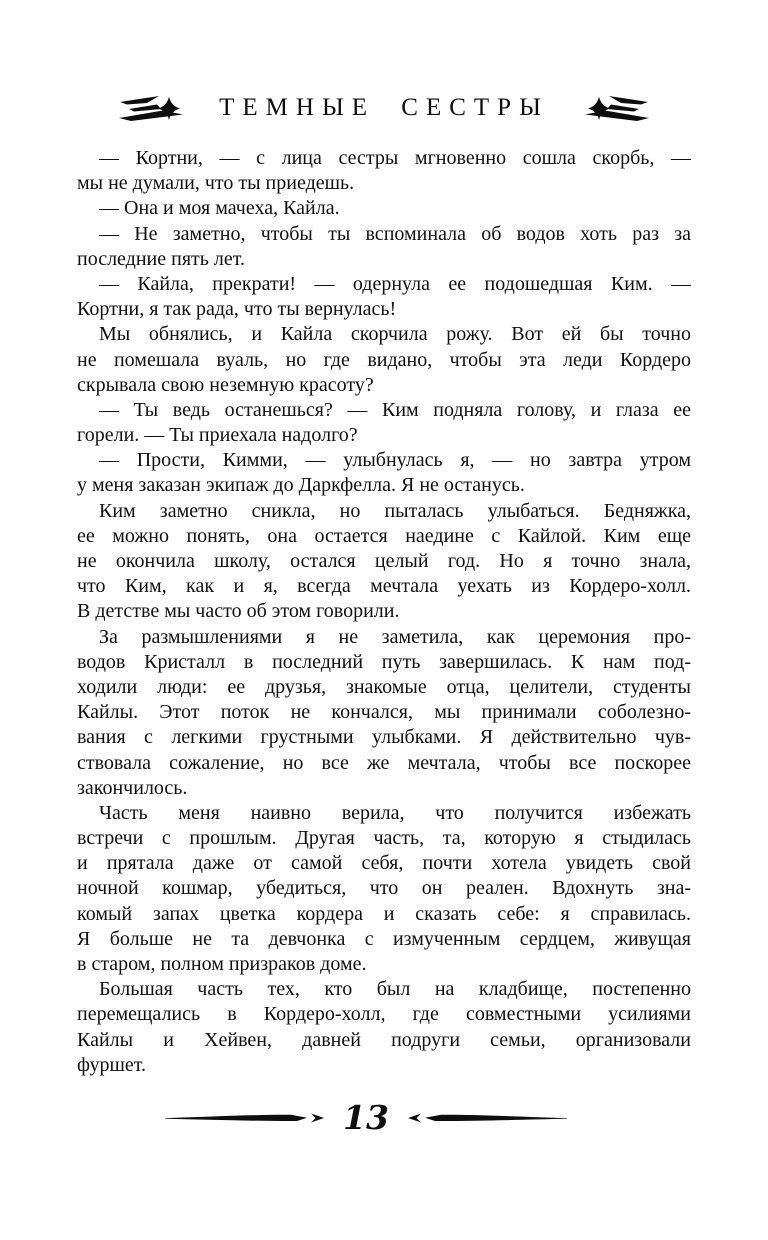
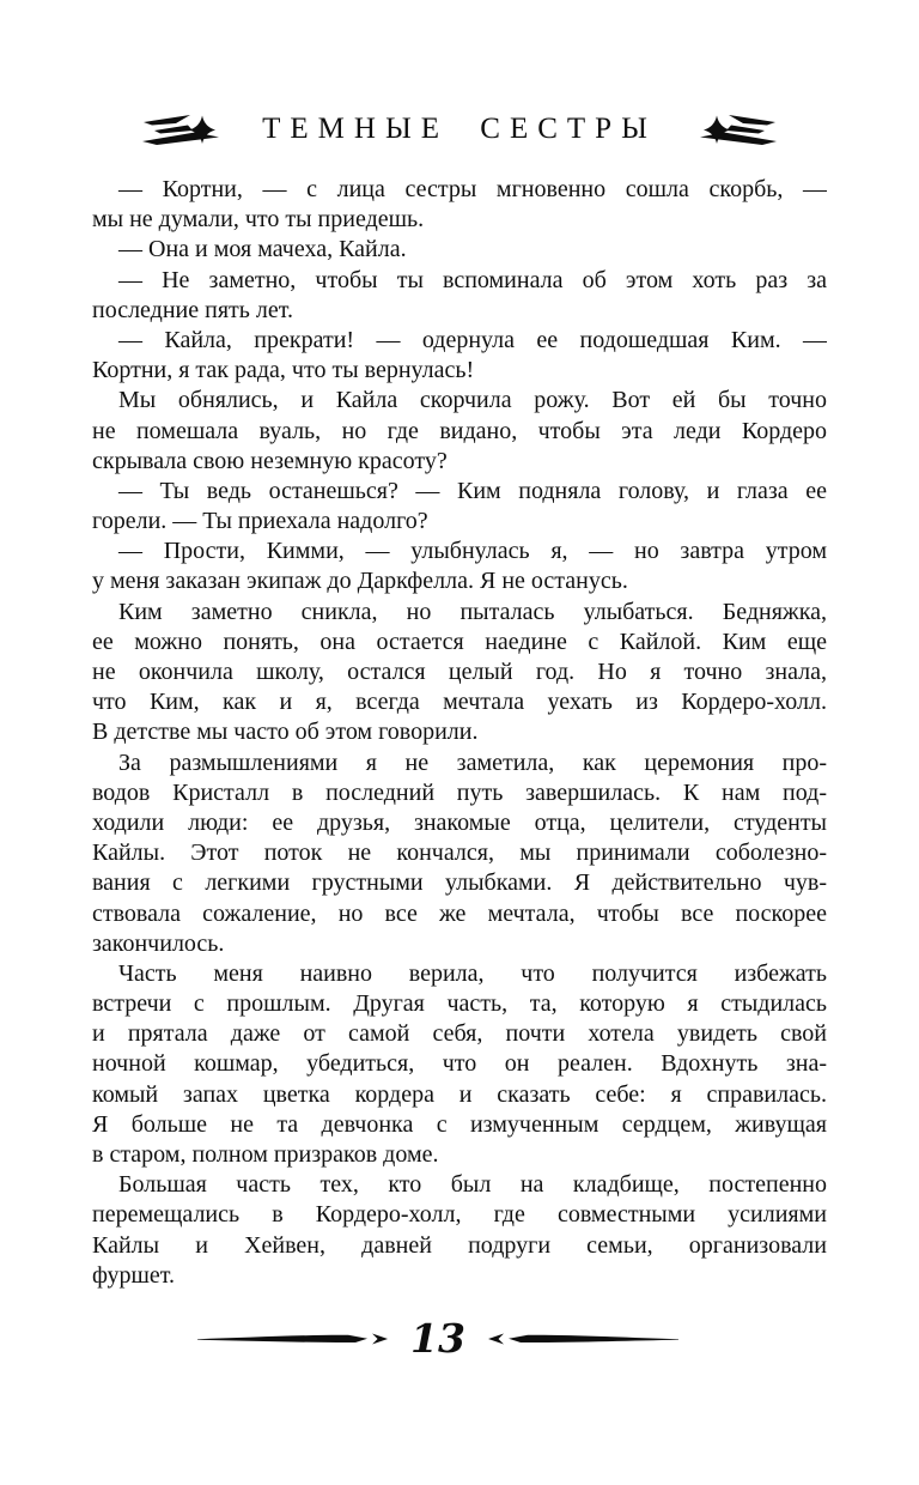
  ТЕМНЫЕ СЕСТРЫ
  — Кортни, — с лица сестры мгновенно сошла скорбь, —
  мы не думали, что ты приедешь.
  — Она и моя мачеха, Кайла.
- — Не заметно, чтобы ты вспоминала об водов хоть раз за
+ — Не заметно, чтобы ты вспоминала об этом хоть раз за
  последние пять лет.
  — Кайла, прекрати! — одернула ее подошедшая Ким. —
  Кортни, я так рада, что ты вернулась!
  Мы обнялись, и Кайла скорчила рожу. Вот ей бы точно
  не помешала вуаль, но где видано, чтобы эта леди Кордеро
  скрывала свою неземную красоту?
  — Ты ведь останешься? — Ким подняла голову, и глаза ее
  горели. — Ты приехала надолго?
  — Прости, Кимми, — улыбнулась я, — но завтра утром
  у меня заказан экипаж до Даркфелла. Я не останусь.
  Ким заметно сникла, но пыталась улыбаться. Бедняжка,
  ее можно понять, она остается наедине с Кайлой. Ким еще
  не окончила школу, остался целый год. Но я точно знала,
  что Ким, как и я, всегда мечтала уехать из Кордеро-холл.
  В детстве мы часто об этом говорили.
  За размышлениями я не заметила, как церемония про-
  водов Кристалл в последний путь завершилась. К нам под-
  ходили люди: ее друзья, знакомые отца, целители, студенты
  Кайлы. Этот поток не кончался, мы принимали соболезно-
  вания с легкими грустными улыбками. Я действительно чув-
  ствовала сожаление, но все же мечтала, чтобы все поскорее
  закончилось.
  Часть меня наивно верила, что получится избежать
  встречи с прошлым. Другая часть, та, которую я стыдилась
  и прятала даже от самой себя, почти хотела увидеть свой
  ночной кошмар, убедиться, что он реален. Вдохнуть зна-
  комый запах цветка кордера и сказать себе: я справилась.
  Я больше не та девчонка с измученным сердцем, живущая
  в старом, полном призраков доме.
  Большая часть тех, кто был на кладбище, постепенно
  перемещались в Кордеро-холл, где совместными усилиями
  Кайлы и Хейвен, давней подруги семьи, организовали
  фуршет.
  13
